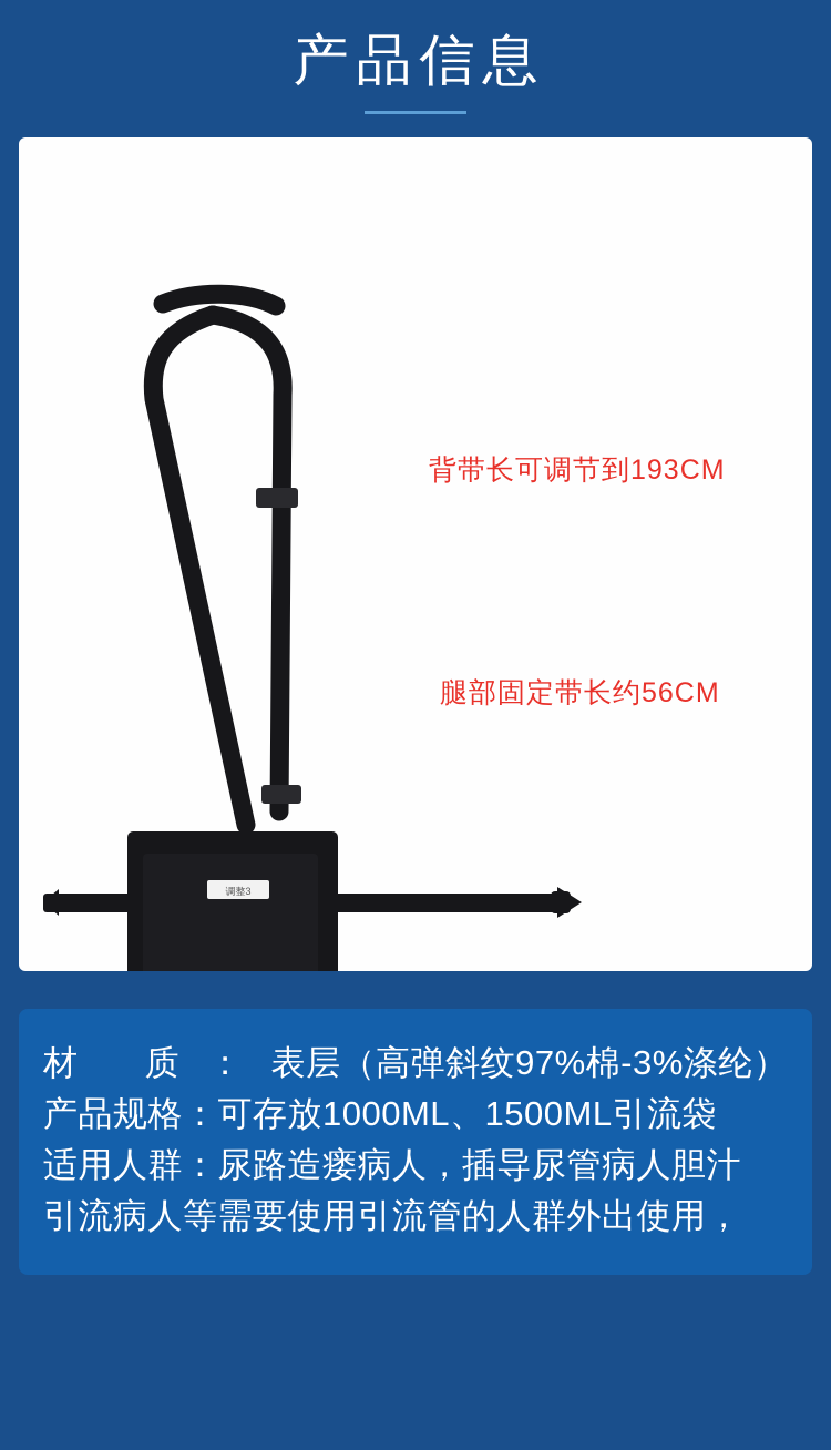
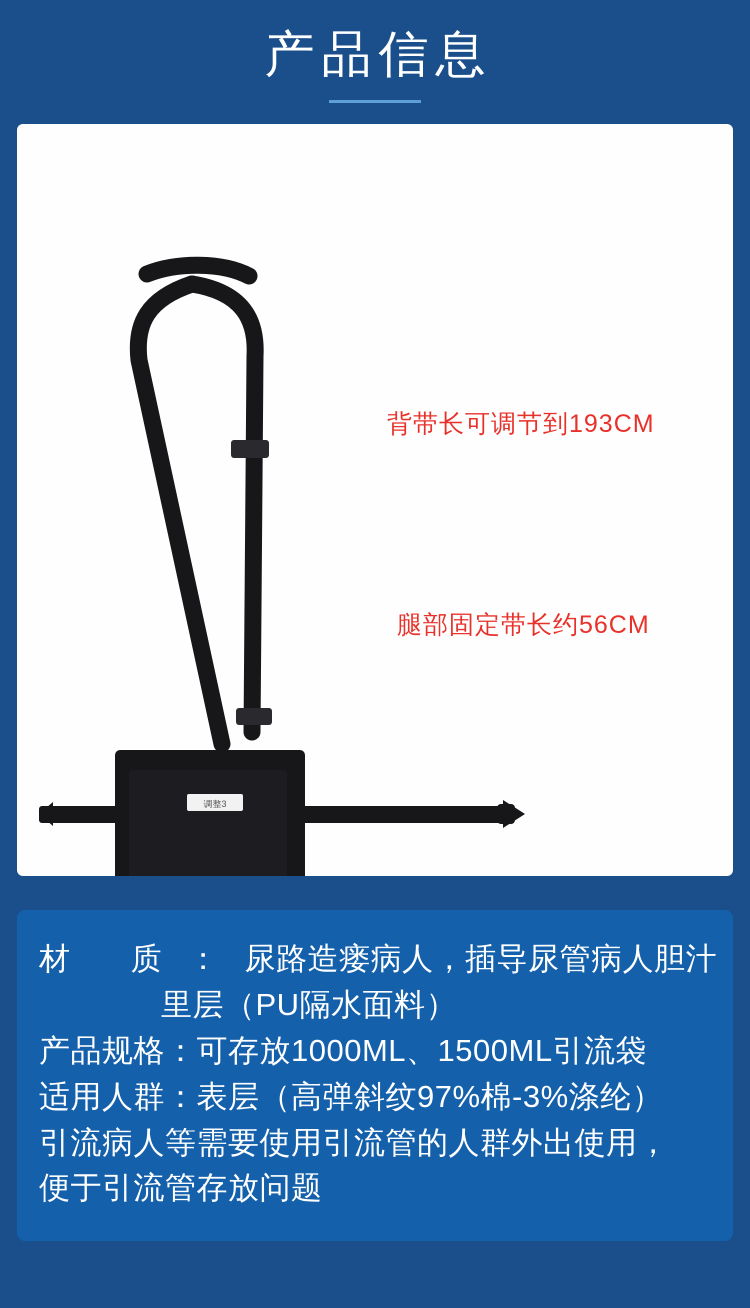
  产品信息
  调整3
  背带长可调节到193CM
  腿部固定带长约56CM
- 材 质：表层（高弹斜纹97%棉-3%涤纶）
+ 材 质：尿路造瘘病人，插导尿管病人胆汁
+ 里层（PU隔水面料）
  产品规格：可存放1000ML、1500ML引流袋
- 适用人群：尿路造瘘病人，插导尿管病人胆汁
+ 适用人群：表层（高弹斜纹97%棉-3%涤纶）
  引流病人等需要使用引流管的人群外出使用，
+ 便于引流管存放问题
